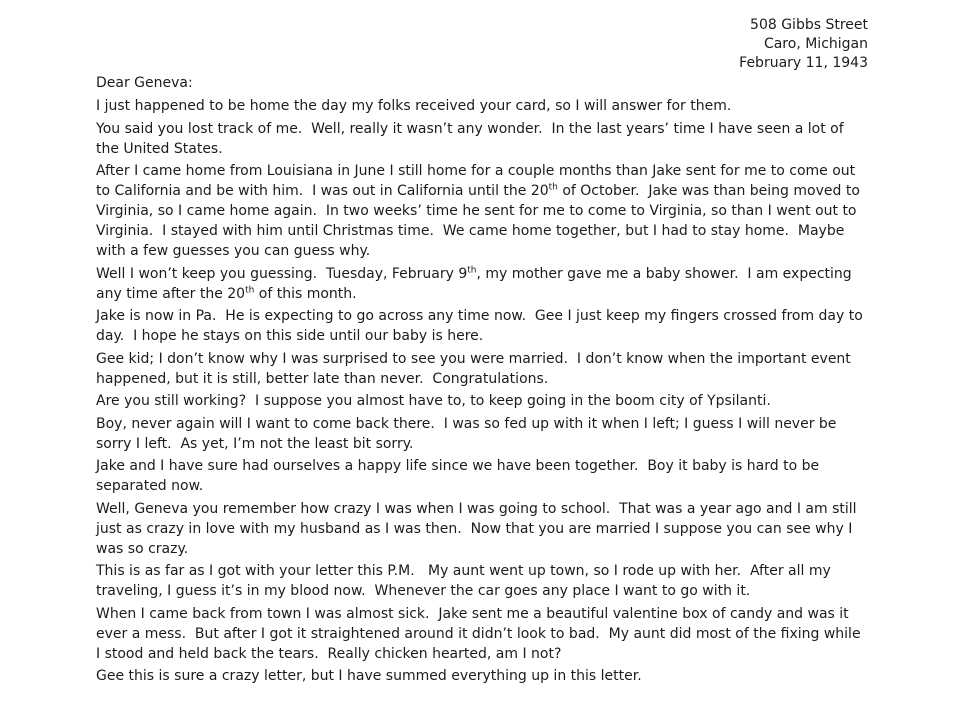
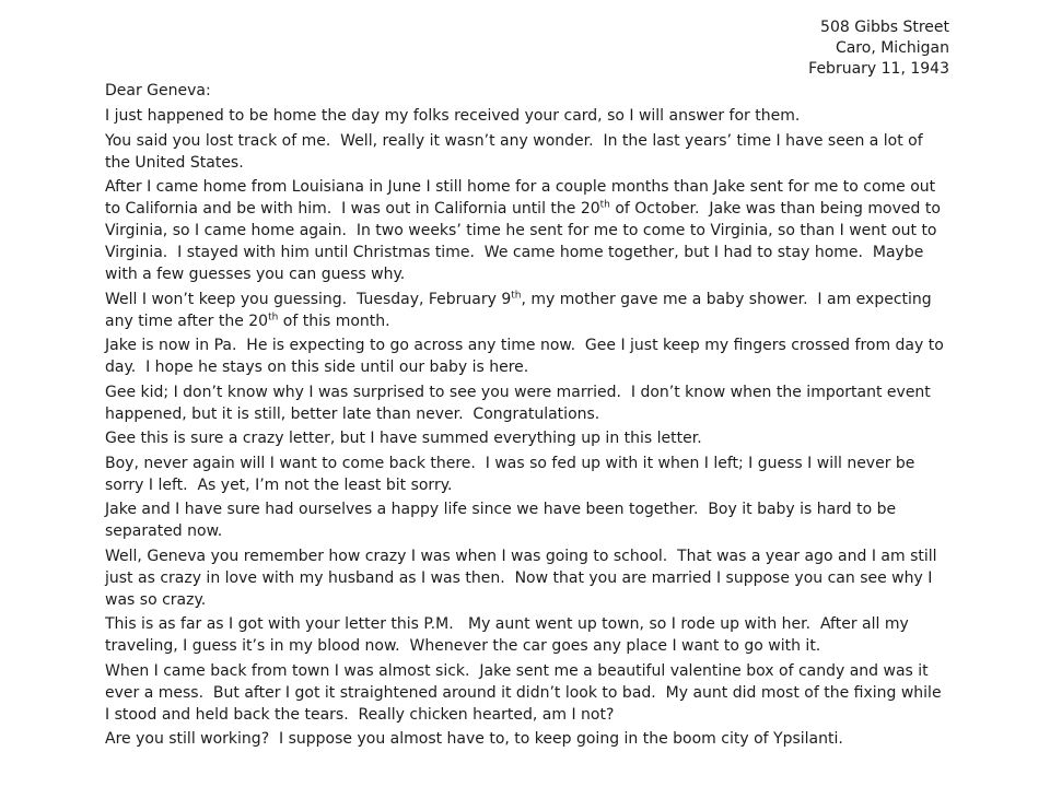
  508 Gibbs Street
  Caro, Michigan
  February 11, 1943
  Dear Geneva:
  I just happened to be home the day my folks received your card, so I will answer for them.
  You said you lost track of me. Well, really it wasn’t any wonder. In the last years’ time I have seen a lot of the United States.
  After I came home from Louisiana in June I still home for a couple months than Jake sent for me to come out to California and be with him. I was out in California until the 20th of October. Jake was than being moved to Virginia, so I came home again. In two weeks’ time he sent for me to come to Virginia, so than I went out to Virginia. I stayed with him until Christmas time. We came home together, but I had to stay home. Maybe with a few guesses you can guess why.
  Well I won’t keep you guessing. Tuesday, February 9th, my mother gave me a baby shower. I am expecting any time after the 20th of this month.
  Jake is now in Pa. He is expecting to go across any time now. Gee I just keep my fingers crossed from day to day. I hope he stays on this side until our baby is here.
  Gee kid; I don’t know why I was surprised to see you were married. I don’t know when the important event happened, but it is still, better late than never. Congratulations.
- Are you still working? I suppose you almost have to, to keep going in the boom city of Ypsilanti.
+ Gee this is sure a crazy letter, but I have summed everything up in this letter.
  Boy, never again will I want to come back there. I was so fed up with it when I left; I guess I will never be sorry I left. As yet, I’m not the least bit sorry.
  Jake and I have sure had ourselves a happy life since we have been together. Boy it baby is hard to be separated now.
  Well, Geneva you remember how crazy I was when I was going to school. That was a year ago and I am still just as crazy in love with my husband as I was then. Now that you are married I suppose you can see why I was so crazy.
  This is as far as I got with your letter this P.M. My aunt went up town, so I rode up with her. After all my traveling, I guess it’s in my blood now. Whenever the car goes any place I want to go with it.
  When I came back from town I was almost sick. Jake sent me a beautiful valentine box of candy and was it ever a mess. But after I got it straightened around it didn’t look to bad. My aunt did most of the fixing while I stood and held back the tears. Really chicken hearted, am I not?
- Gee this is sure a crazy letter, but I have summed everything up in this letter.
+ Are you still working? I suppose you almost have to, to keep going in the boom city of Ypsilanti.
